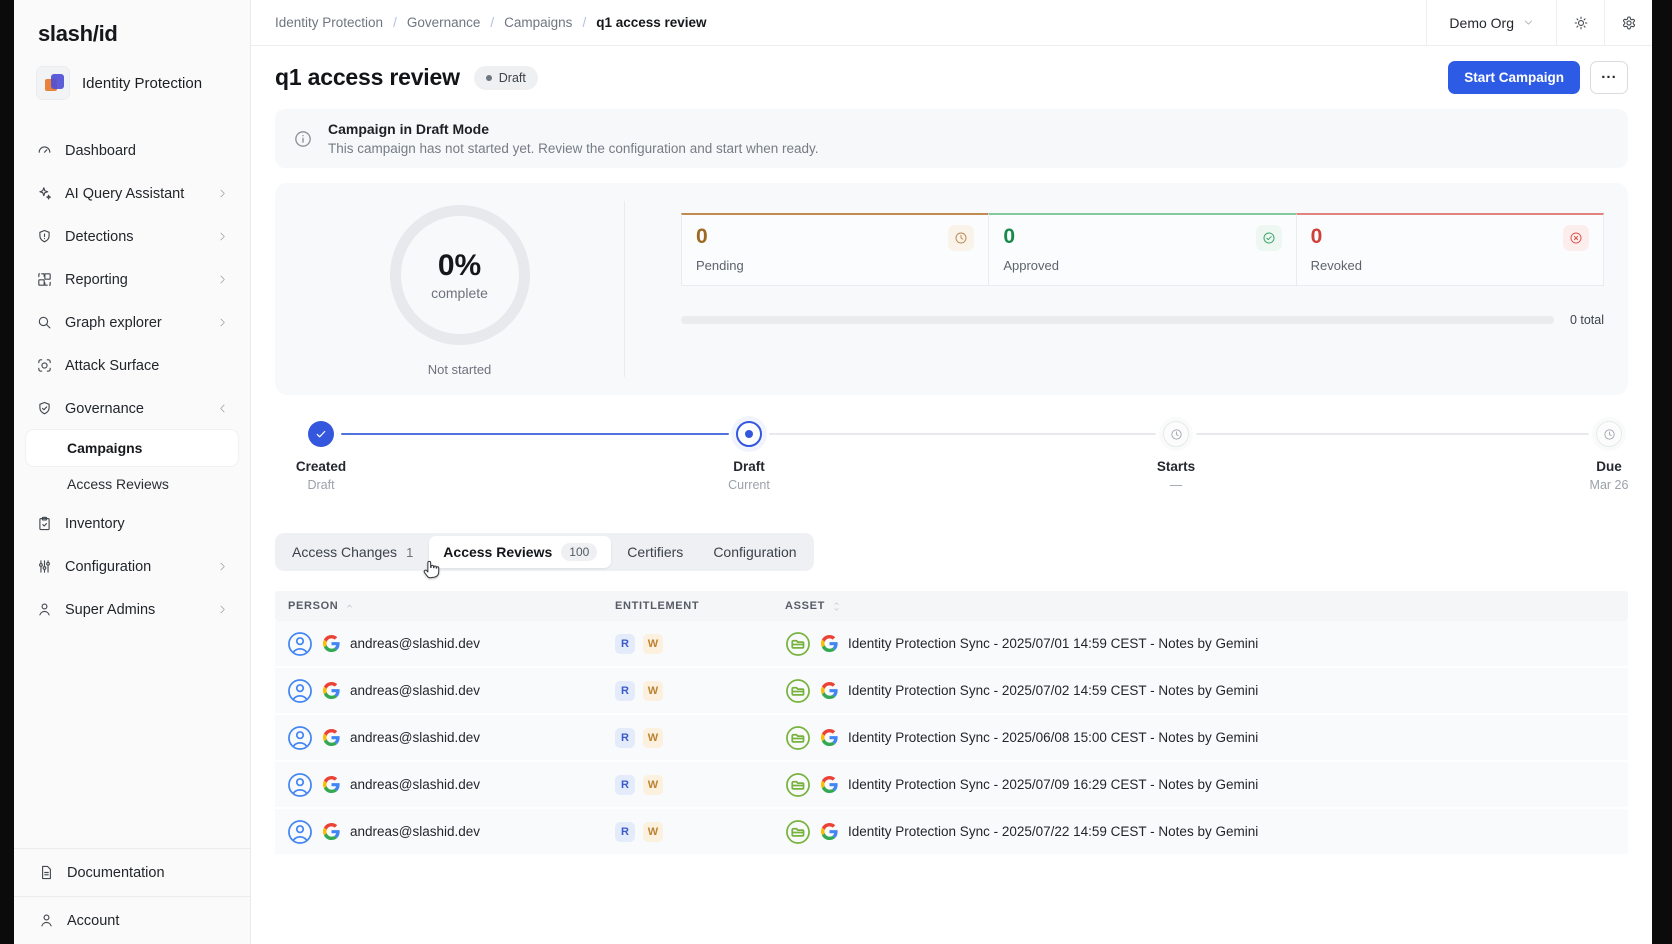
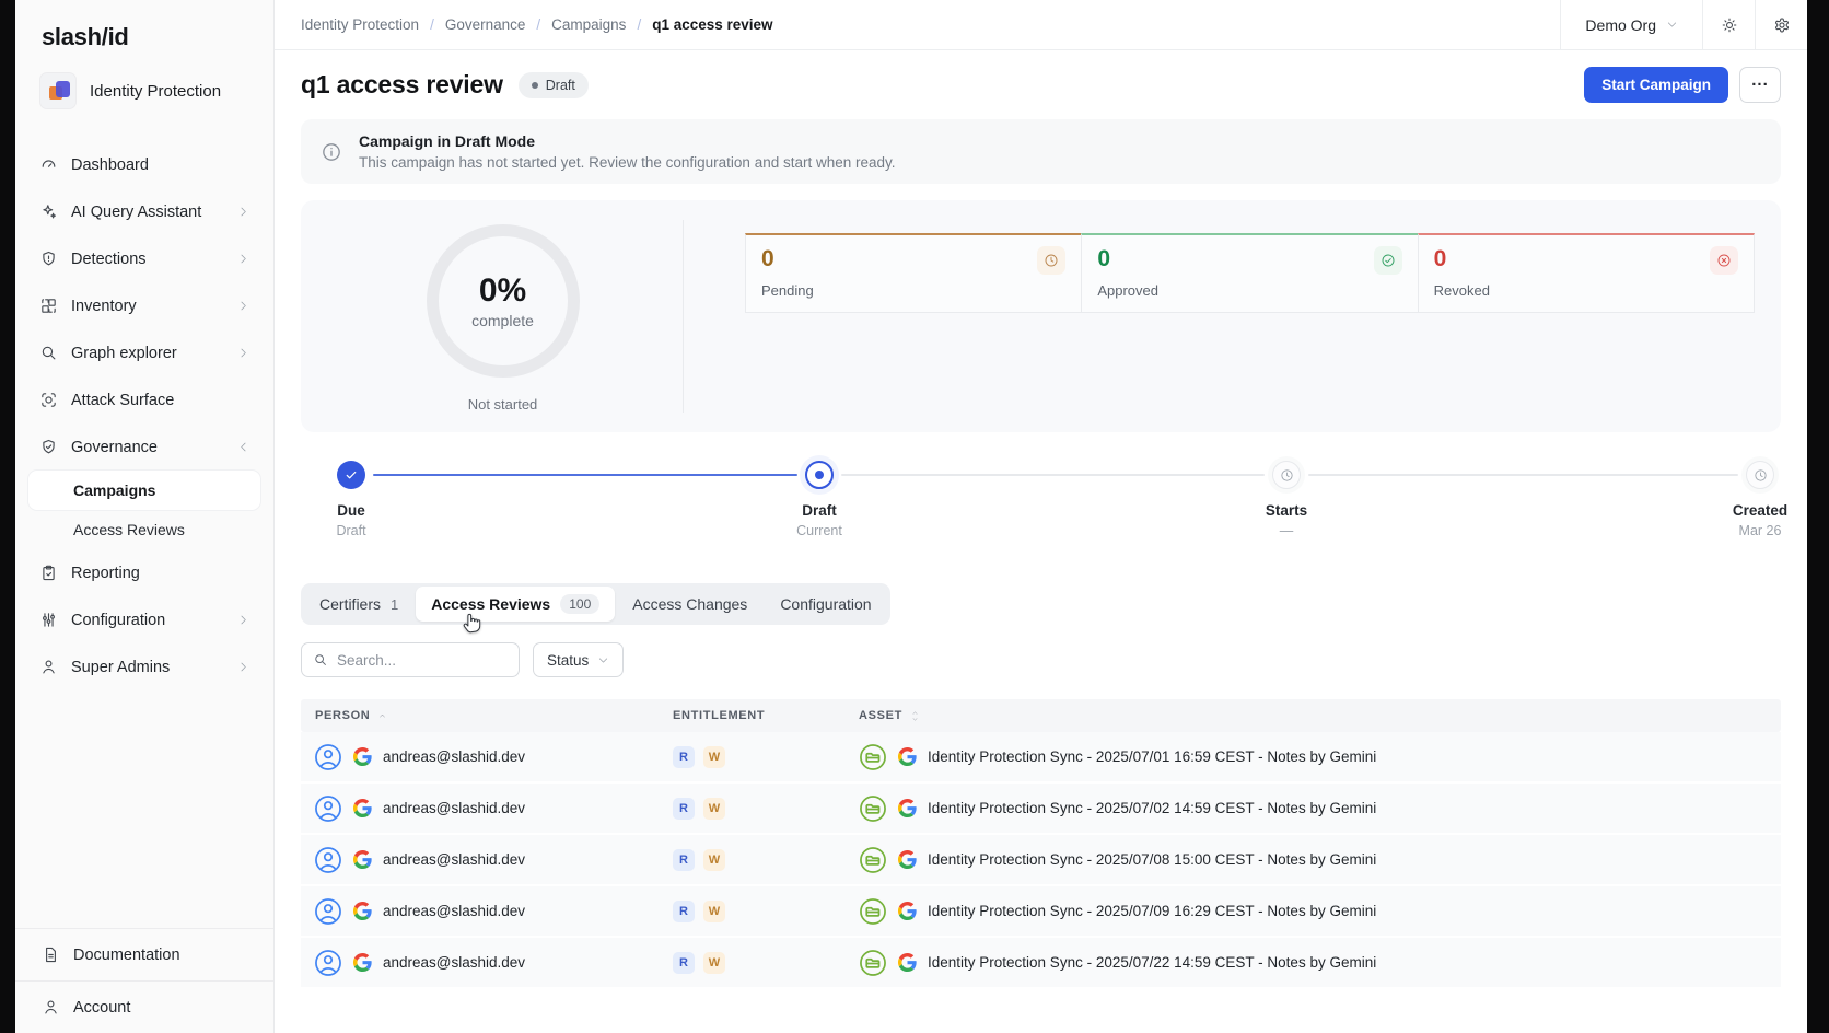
  slash/id
  Identity Protection
  Dashboard
  AI Query Assistant
  Detections
- Reporting
+ Inventory
  Graph explorer
  Attack Surface
  Governance
  Campaigns
  Access Reviews
- Inventory
+ Reporting
  Configuration
  Super Admins
  Documentation
  Account
  Identity Protection
  /
  Governance
  /
  Campaigns
  /
  q1 access review
  Demo Org
  q1 access review
  Draft
  Start Campaign
  ...
  Campaign in Draft Mode
  This campaign has not started yet. Review the configuration and start when ready.
  0%
  complete
  Not started
  0
  Pending
  0
  Approved
  0
  Revoked
- 0 total
- Created
+ Due
  Draft
  Draft
  Current
  Starts
  —
- Due
+ Created
  Mar 26
- Access Changes
+ Certifiers
  1
  Access Reviews
  100
- Certifiers
+ Access Changes
  Configuration
+ Search...
+ Status
  PERSON
  ENTITLEMENT
  ASSET
  andreas@slashid.dev
  R
  W
- Identity Protection Sync - 2025/07/01 14:59 CEST - Notes by Gemini
+ Identity Protection Sync - 2025/07/01 16:59 CEST - Notes by Gemini
  andreas@slashid.dev
  R
  W
  Identity Protection Sync - 2025/07/02 14:59 CEST - Notes by Gemini
  andreas@slashid.dev
  R
  W
- Identity Protection Sync - 2025/06/08 15:00 CEST - Notes by Gemini
+ Identity Protection Sync - 2025/07/08 15:00 CEST - Notes by Gemini
  andreas@slashid.dev
  R
  W
  Identity Protection Sync - 2025/07/09 16:29 CEST - Notes by Gemini
  andreas@slashid.dev
  R
  W
  Identity Protection Sync - 2025/07/22 14:59 CEST - Notes by Gemini
